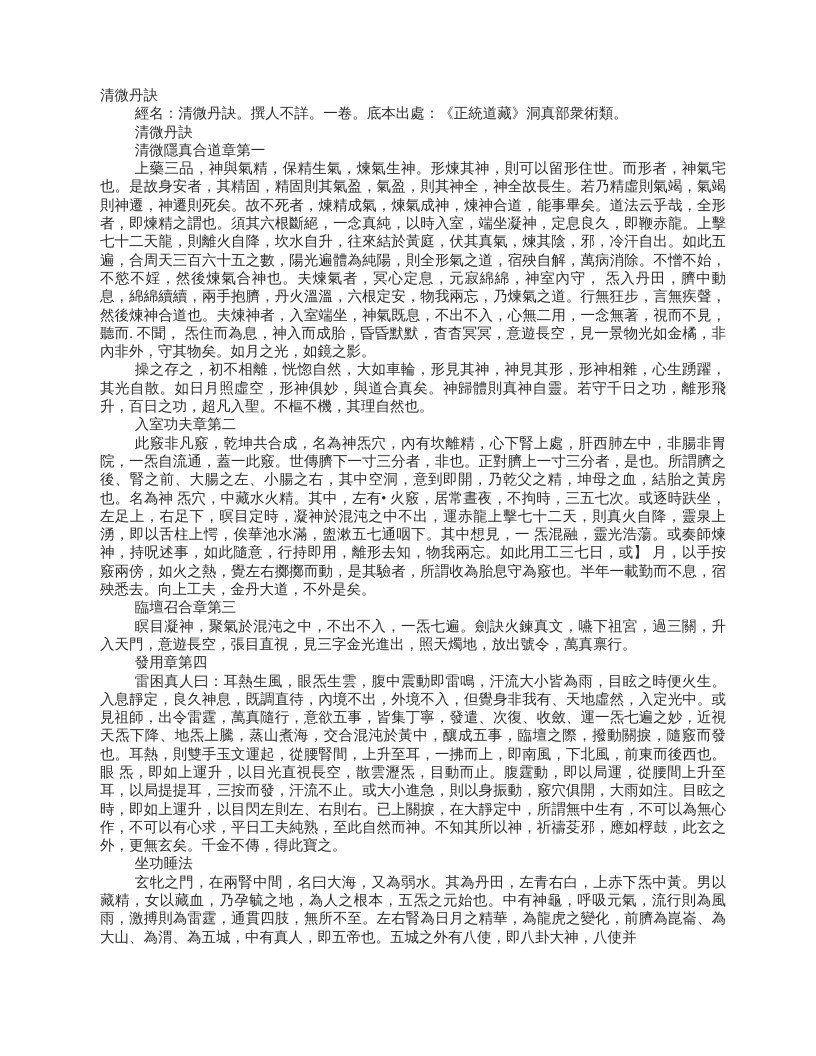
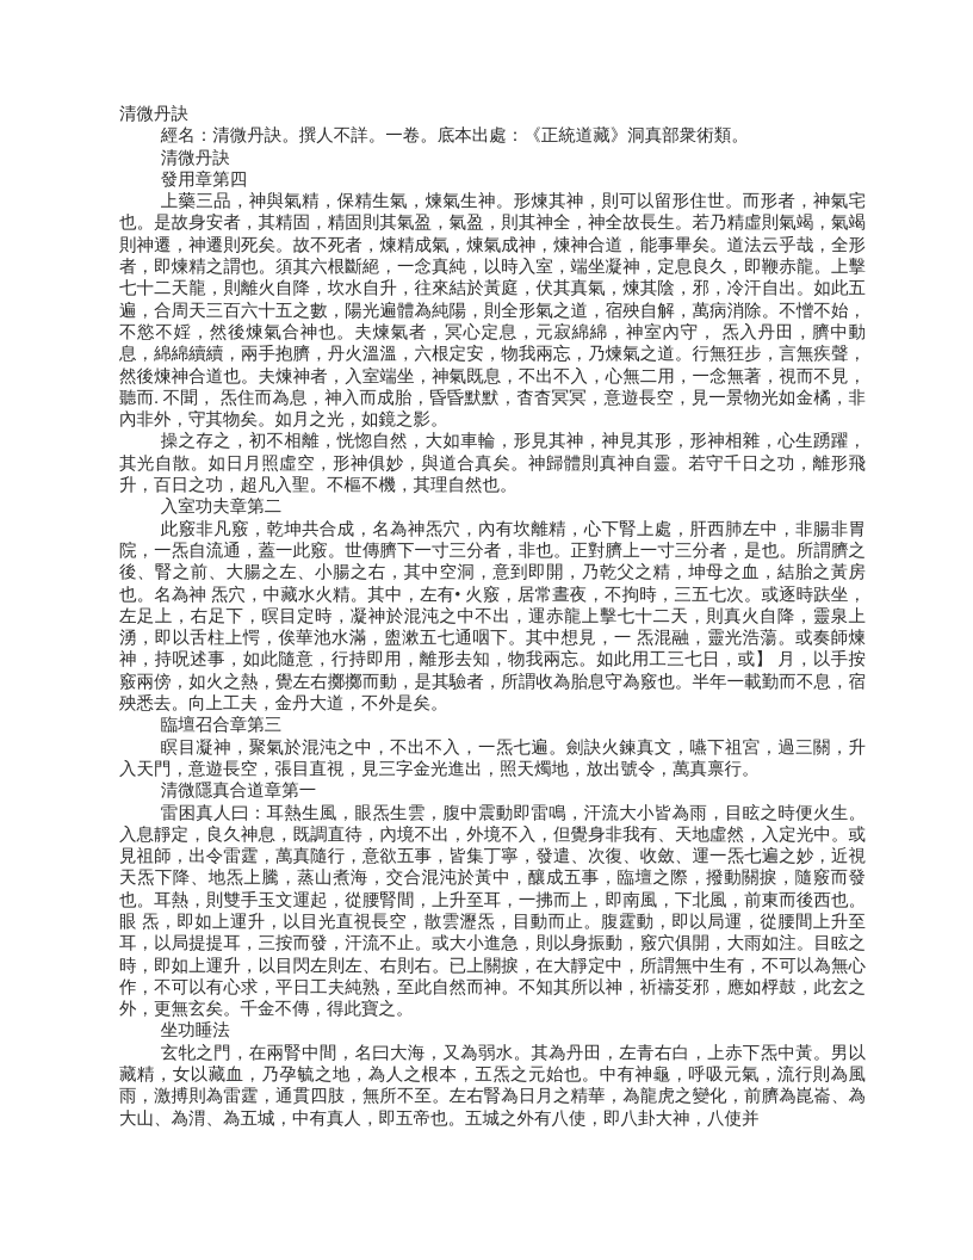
  清微丹訣
  經名：清微丹訣。撰人不詳。一卷。底本出處：《正統道藏》洞真部衆術類。
  清微丹訣
- 清微隱真合道章第一
+ 發用章第四
  上藥三品，神與氣精，保精生氣，煉氣生神。形煉其神，則可以留形住世。而形者，神氣宅也。是故身安者，其精固，精固則其氣盈，氣盈，則其神全，神全故長生。若乃精虛則氣竭，氣竭則神遷，神遷則死矣。故不死者，煉精成氣，煉氣成神，煉神合道，能事畢矣。道法云乎哉，全形者，即煉精之謂也。須其六根斷絕，一念真純，以時入室，端坐凝神，定息良久，即鞭赤龍。上擊七十二天龍，則離火自降，坎水自升，往來結於黃庭，伏其真氣，煉其陰，邪，冷汗自出。如此五遍，合周天三百六十五之數，陽光遍體為純陽，則全形氣之道，宿殃自解，萬病消除。不憎不始，不慾不婬，然後煉氣合神也。夫煉氣者，冥心定息，元寂綿綿，神室內守， 炁入丹田，臍中動息，綿綿續續，兩手抱臍，丹火溫溫，六根定安，物我兩忘，乃煉氣之道。行無狂步，言無疾聲，然後煉神合道也。夫煉神者，入室端坐，神氣既息，不出不入，心無二用，一念無著，視而不見，聽而. 不聞， 炁住而為息，神入而成胎，昏昏默默，杳杳冥冥，意遊長空，見一景物光如金橘，非內非外，守其物矣。如月之光，如鏡之影。
  操之存之，初不相離，恍惚自然，大如車輪，形見其神，神見其形，形神相雜，心生踴躍，其光自散。如日月照虛空，形神俱妙，與道合真矣。神歸體則真神自靈。若守千日之功，離形飛升，百日之功，超凡入聖。不樞不機，其理自然也。
  入室功夫章第二
  此竅非凡竅，乾坤共合成，名為神炁穴，內有坎離精，心下腎上處，肝西肺左中，非腸非胃院，一炁自流通，蓋一此竅。世傳臍下一寸三分者，非也。正對臍上一寸三分者，是也。所謂臍之後、腎之前、大腸之左、小腸之右，其中空洞，意到即開，乃乾父之精，坤母之血，結胎之黃房也。名為神 炁穴，中藏水火精。其中，左有• 火竅，居常晝夜，不拘時，三五七次。或逐時趺坐，左足上，右足下，暝目定時，凝神於混沌之中不出，運赤龍上擊七十二天，則真火自降，靈泉上湧，即以舌柱上愕，俟華池水滿，盥漱五七通咽下。其中想見，一 炁混融，靈光浩蕩。或奏師煉神，持呪述事，如此隨意，行持即用，離形去知，物我兩忘。如此用工三七日，或】 月，以手按竅兩傍，如火之熱，覺左右擲擲而動，是其驗者，所謂收為胎息守為竅也。半年一載勤而不息，宿殃悉去。向上工夫，金丹大道，不外是矣。
  臨壇召合章第三
  瞑目凝神，聚氣於混沌之中，不出不入，一炁七遍。劍訣火鍊真文，嚥下祖宮，過三關，升入天門，意遊長空，張目直視，見三字金光進出，照天燭地，放出號令，萬真禀行。
- 發用章第四
+ 清微隱真合道章第一
  雷困真人曰：耳熱生風，眼炁生雲，腹中震動即雷鳴，汗流大小皆為雨，目眩之時便火生。入息靜定，良久神息，既調直待，內境不出，外境不入，但覺身非我有、天地虛然，入定光中。或見祖師，出令雷霆，萬真隨行，意欲五事，皆集丁寧，發遣、次復、收斂、運一炁七遍之妙，近視天炁下降、地炁上騰，蒸山煮海，交合混沌於黃中，釀成五事，臨壇之際，撥動關捩，隨竅而發也。耳熱，則雙手玉文運起，從腰腎間，上升至耳，一拂而上，即南風，下北風，前東而後西也。眼 炁，即如上運升，以目光直視長空，散雲瀝炁，目動而止。腹霆動，即以局運，從腰間上升至耳，以局提提耳，三按而發，汗流不止。或大小進急，則以身振動，竅穴俱開，大雨如注。目眩之時，即如上運升，以目閃左則左、右則右。已上關捩，在大靜定中，所謂無中生有，不可以為無心作，不可以有心求，平日工夫純熟，至此自然而神。不知其所以神，祈禱芟邪，應如桴鼓，此玄之外，更無玄矣。千金不傳，得此寶之。
  坐功睡法
  玄牝之門，在兩腎中間，名曰大海，又為弱水。其為丹田，左青右白，上赤下炁中黃。男以藏精，女以藏血，乃孕毓之地，為人之根本，五炁之元始也。中有神龜，呼吸元氣，流行則為風雨，激搏則為雷霆，通貫四肢，無所不至。左右腎為日月之精華，為龍虎之變化，前臍為崑崙、為大山、為渭、為五城，中有真人，即五帝也。五城之外有八使，即八卦大神，八使并
